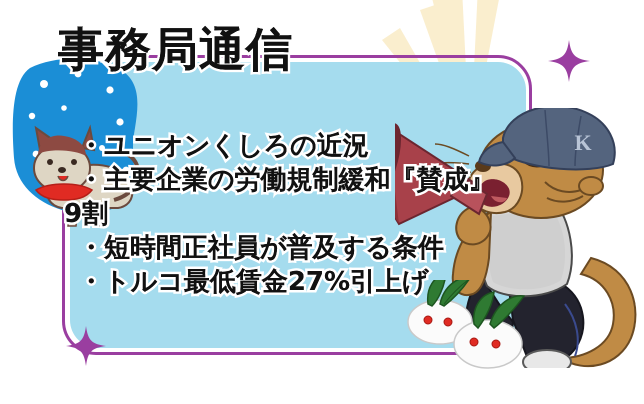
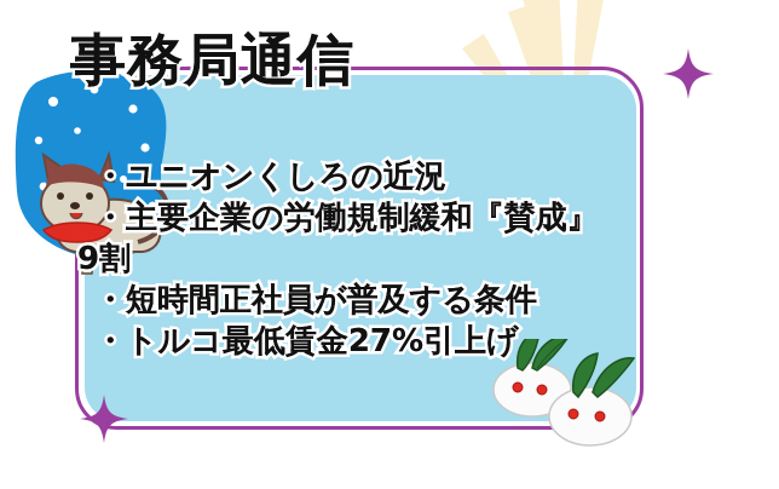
- K
  事務局通信
  ・ユニオンくしろの近況
  ・主要企業の労働規制緩和『賛成』
  9割
  ・短時間正社員が普及する条件
  ・トルコ最低賃金27%引上げ
